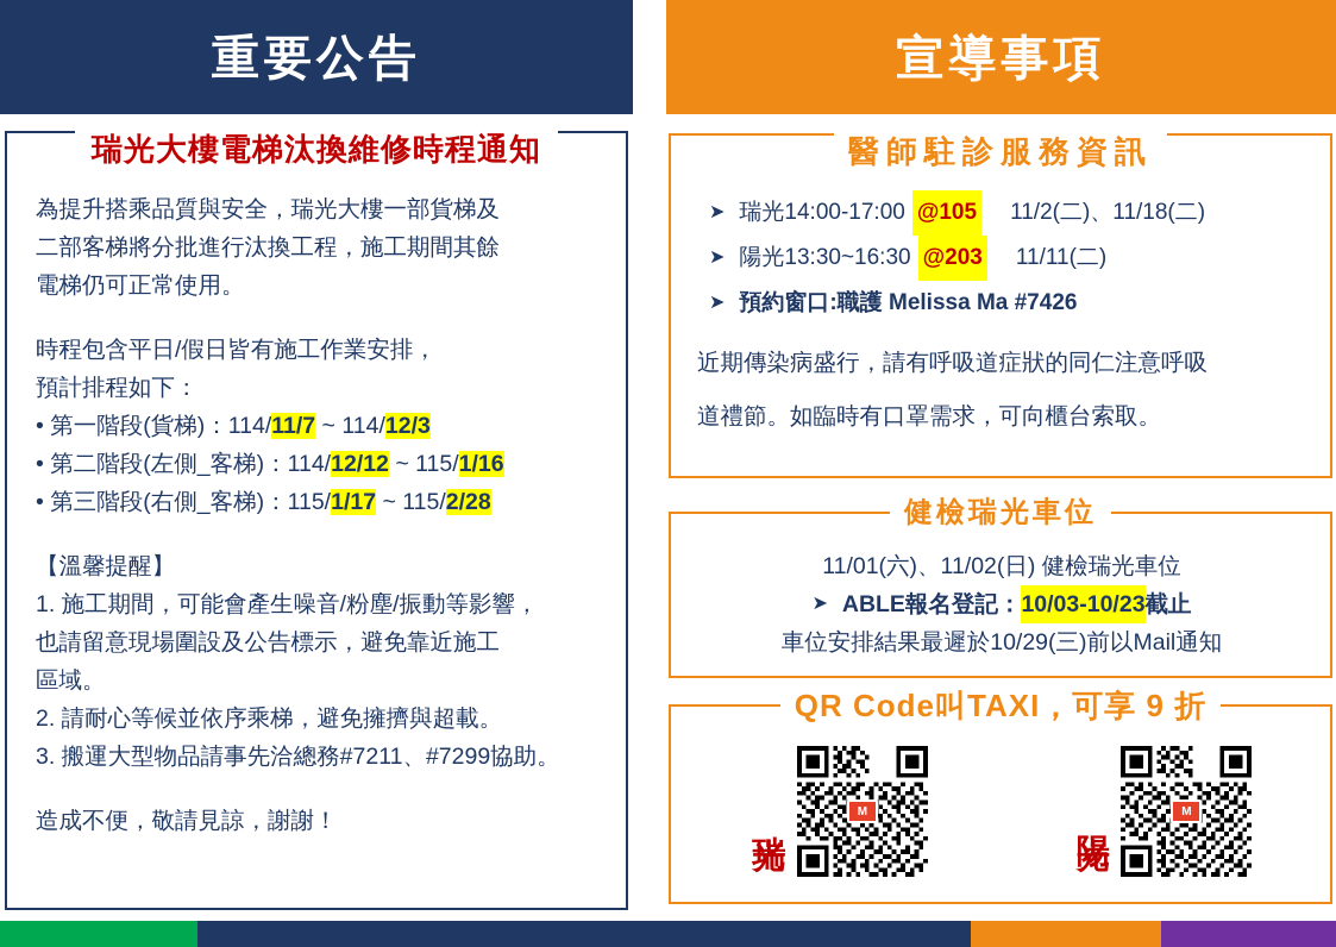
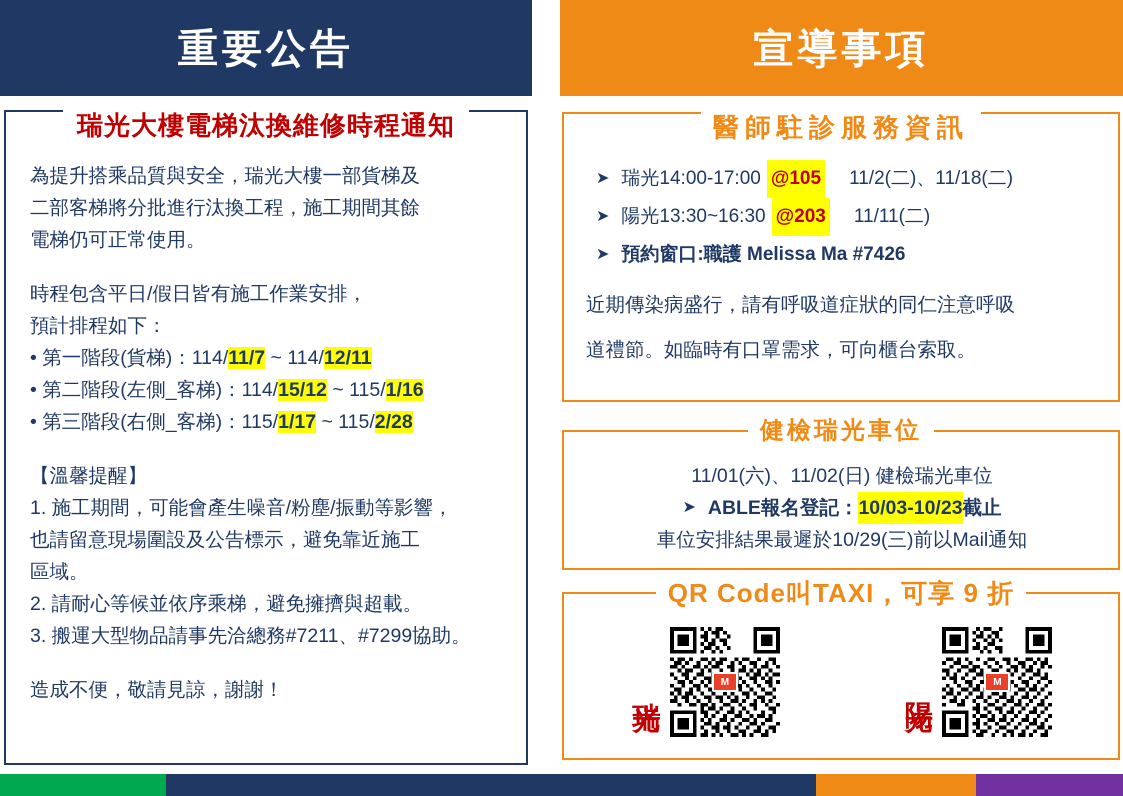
  重要公告
  宣導事項
  瑞光大樓電梯汰換維修時程通知
  為提升搭乘品質與安全，瑞光大樓一部貨梯及
  二部客梯將分批進行汰換工程，施工期間其餘
  電梯仍可正常使用。
  時程包含平日/假日皆有施工作業安排，
  預計排程如下：
- • 第一階段(貨梯)：114/11/7 ~ 114/12/3
+ • 第一階段(貨梯)：114/11/7 ~ 114/12/11
- • 第二階段(左側_客梯)：114/12/12 ~ 115/1/16
+ • 第二階段(左側_客梯)：114/15/12 ~ 115/1/16
  • 第三階段(右側_客梯)：115/1/17 ~ 115/2/28
  【溫馨提醒】
  1. 施工期間，可能會產生噪音/粉塵/振動等影響，
  也請留意現場圍設及公告標示，避免靠近施工
  區域。
  2. 請耐心等候並依序乘梯，避免擁擠與超載。
  3. 搬運大型物品請事先洽總務#7211、#7299協助。
  造成不便，敬請見諒，謝謝！
  醫師駐診服務資訊
  ➤
  瑞光14:00-17:00
  @105
  11/2(二)、11/18(二)
  ➤
  陽光13:30~16:30
  @203
  11/11(二)
  ➤
  預約窗口:職護 Melissa Ma #7426
  近期傳染病盛行，請有呼吸道症狀的同仁注意呼吸
  道禮節。如臨時有口罩需求，可向櫃台索取。
  健檢瑞光車位
  11/01(六)、11/02(日) 健檢瑞光車位
  ➤
  ABLE報名登記：
  10/03-10/23
  截止
  車位安排結果最遲於10/29(三)前以Mail通知
  QR Code叫TAXI，可享 9 折
  M
  M
